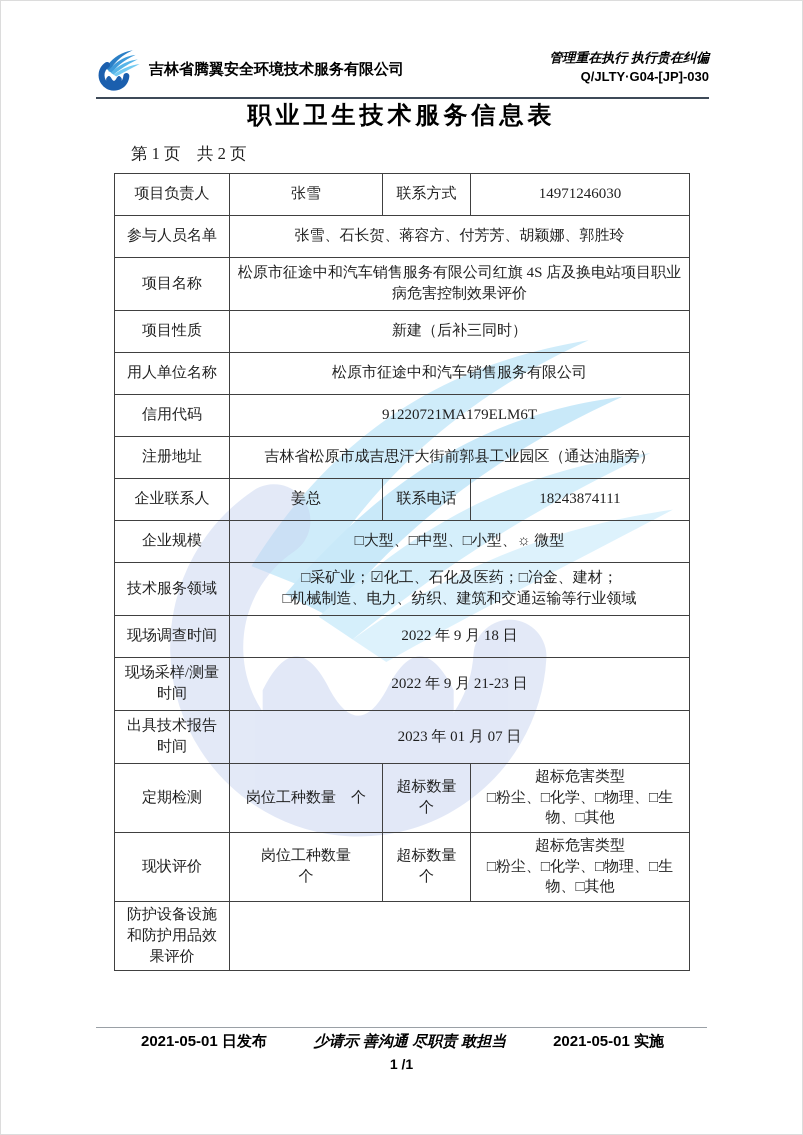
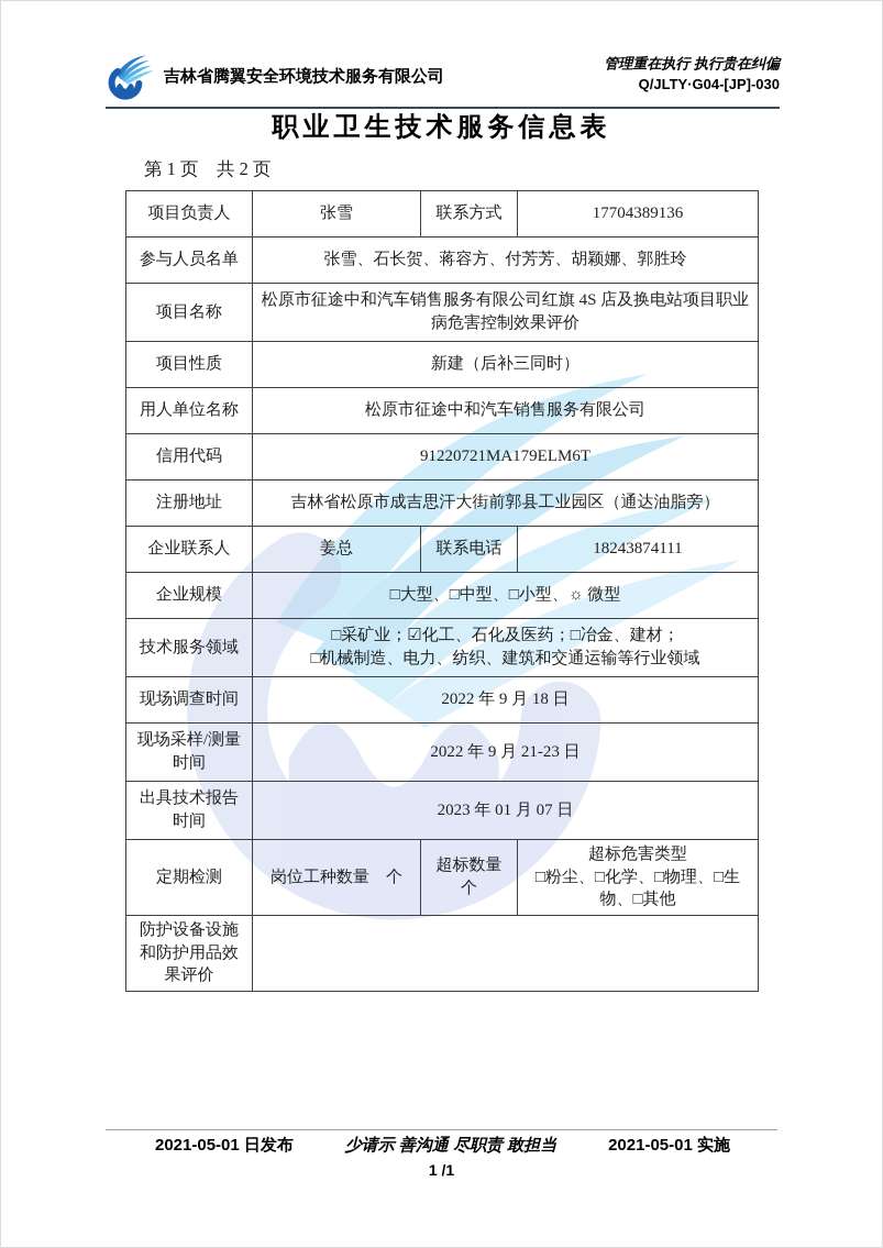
  吉林省腾翼安全环境技术服务有限公司
  管理重在执行 执行贵在纠偏
  Q/JLTY·G04-[JP]-030
  职业卫生技术服务信息表
  第 1 页 共 2 页
- 项目负责人	张雪	联系方式	14971246030
+ 项目负责人	张雪	联系方式	17704389136
  参与人员名单	张雪、石长贺、蒋容方、付芳芳、胡颖娜、郭胜玲
  项目名称	松原市征途中和汽车销售服务有限公司红旗 4S 店及换电站项目职业病危害控制效果评价
  项目性质	新建（后补三同时）
  用人单位名称	松原市征途中和汽车销售服务有限公司
  信用代码	91220721MA179ELM6T
  注册地址	吉林省松原市成吉思汗大街前郭县工业园区（通达油脂旁）
  企业联系人	姜总	联系电话	18243874111
  企业规模	□大型、□中型、□小型、☼ 微型
  技术服务领域	□采矿业；☑化工、石化及医药；□冶金、建材； □机械制造、电力、纺织、建筑和交通运输等行业领域
  现场调查时间	2022 年 9 月 18 日
  现场采样/测量时间	2022 年 9 月 21-23 日
  出具技术报告时间	2023 年 01 月 07 日
  定期检测	岗位工种数量 个	超标数量 个	超标危害类型 □粉尘、□化学、□物理、□生物、□其他
- 现状评价	岗位工种数量 个	超标数量 个	超标危害类型 □粉尘、□化学、□物理、□生物、□其他
  防护设备设施和防护用品效果评价
  2021-05-01 日发布
  少请示 善沟通 尽职责 敢担当
  2021-05-01 实施
  1 /1
